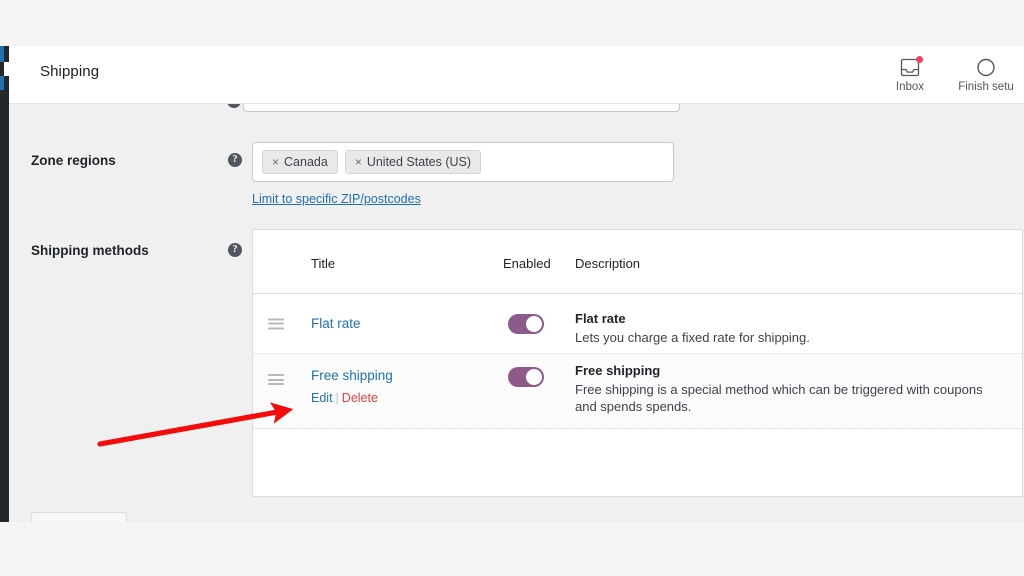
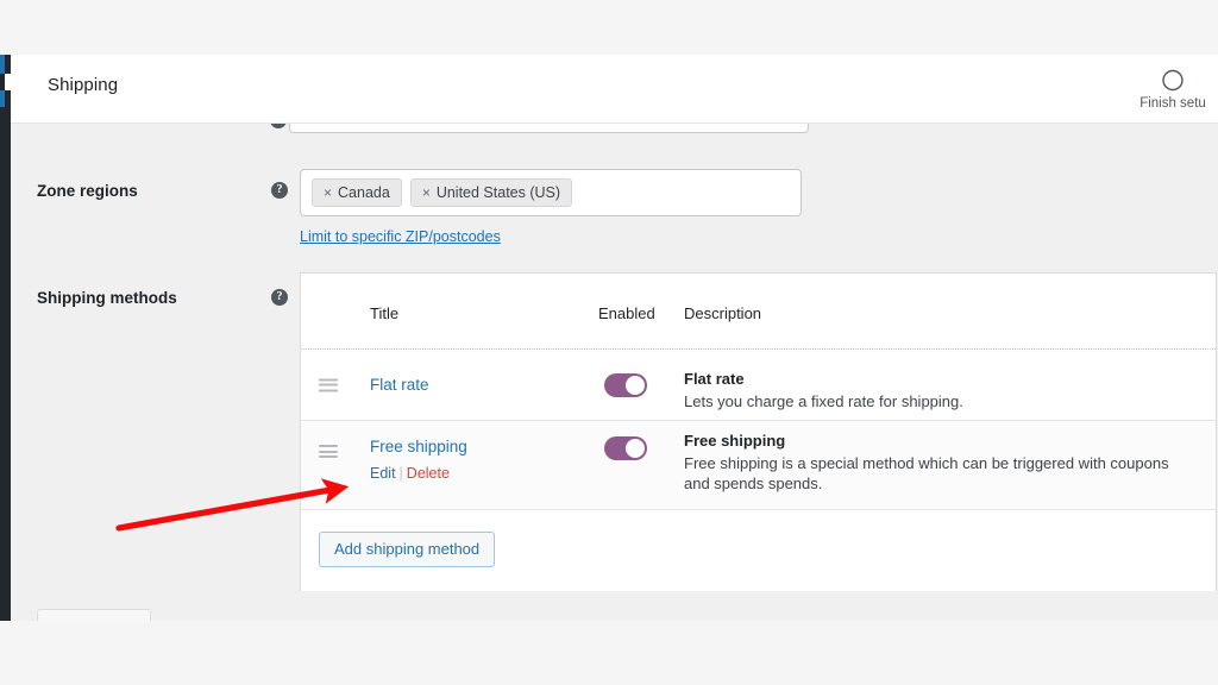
  Shipping
- Inbox
  Finish setu
  Zone regions
  ?
  ×
  Canada
  ×
  United States (US)
  Limit to specific ZIP/postcodes
  Shipping methods
  ?
  Title
  Enabled
  Description
  Flat rate
  Flat rate
  Lets you charge a fixed rate for shipping.
  Free shipping
  Edit | Delete
  Free shipping
  Free shipping is a special method which can be triggered with coupons and spends spends.
+ Add shipping method
